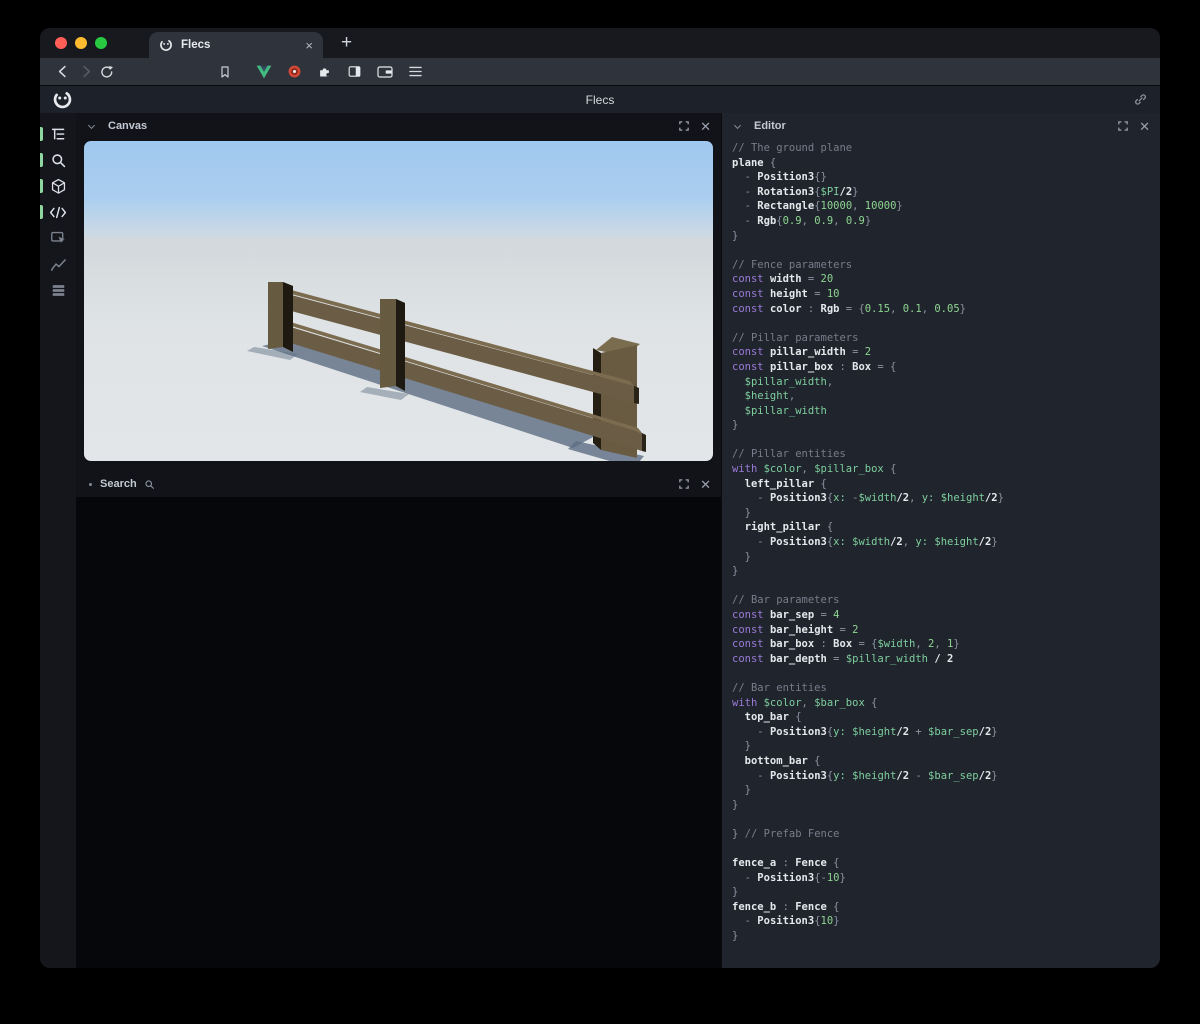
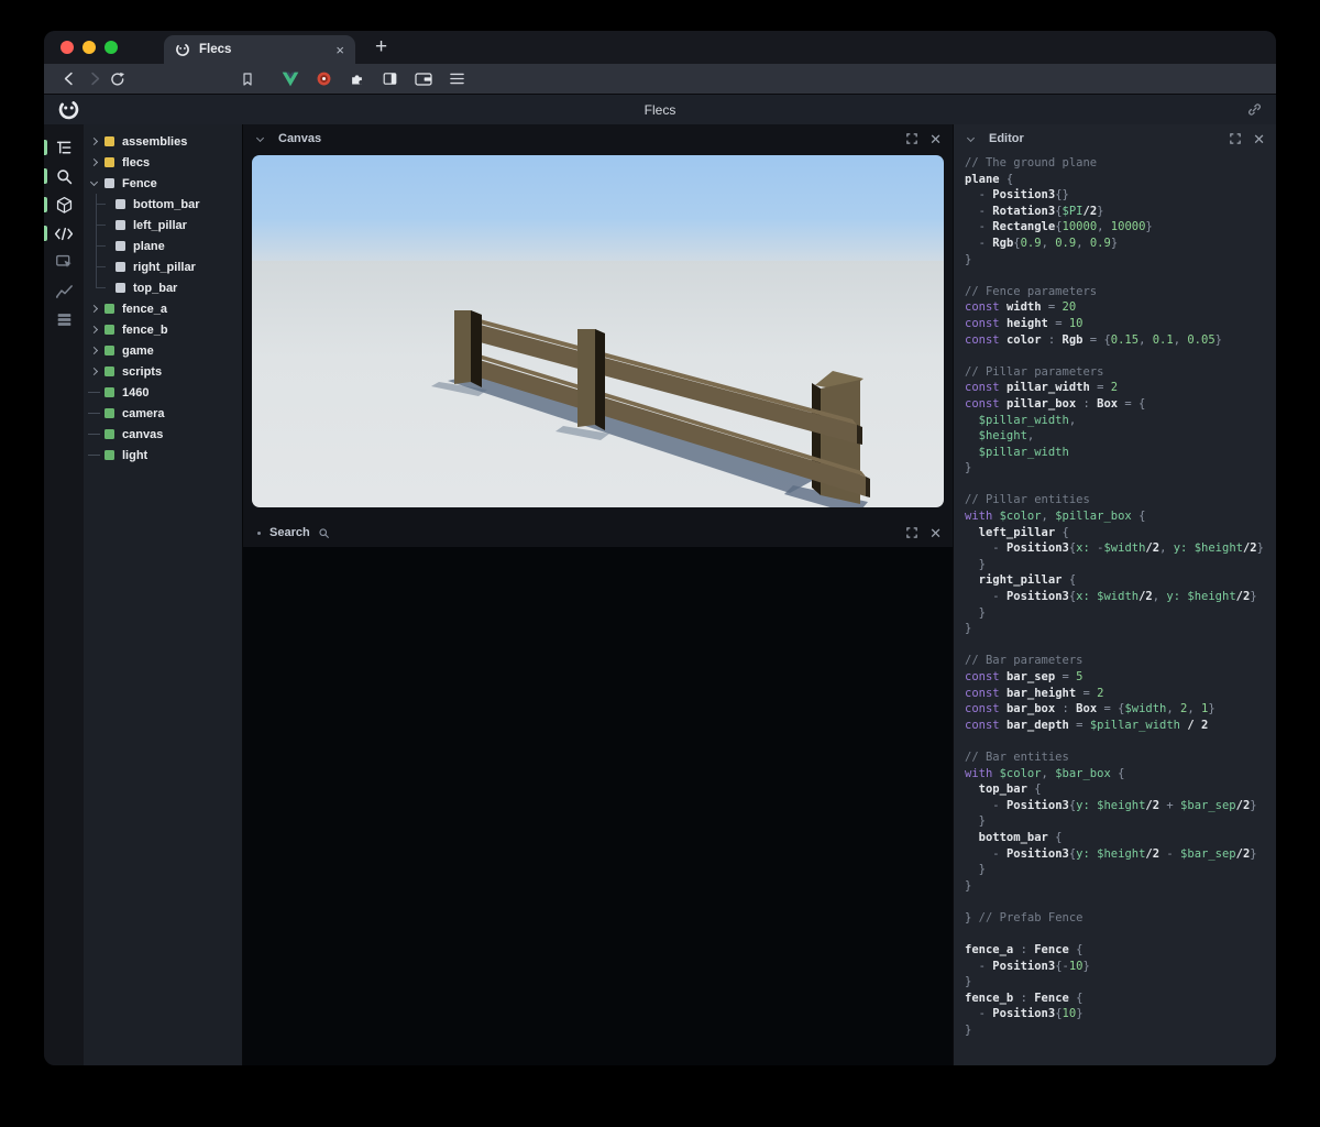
  Flecs
  ×
  +
  Flecs
+ assemblies
+ flecs
+ Fence
+ bottom_bar
+ left_pillar
+ plane
+ right_pillar
+ top_bar
+ fence_a
+ fence_b
+ game
+ scripts
+ 1460
+ camera
+ canvas
+ light
  Canvas
  ✕
  Search
  ✕
  Editor
  ✕
  // The ground plane
  plane {
  - Position3{}
  - Rotation3{$PI/2}
  - Rectangle{10000, 10000}
  - Rgb{0.9, 0.9, 0.9}
  }
  // Fence parameters
  const width = 20
  const height = 10
  const color : Rgb = {0.15, 0.1, 0.05}
  // Pillar parameters
  const pillar_width = 2
  const pillar_box : Box = {
  $pillar_width,
  $height,
  $pillar_width
  }
  // Pillar entities
  with $color, $pillar_box {
  left_pillar {
  - Position3{x: -$width/2, y: $height/2}
  }
  right_pillar {
  - Position3{x: $width/2, y: $height/2}
  }
  }
  // Bar parameters
- const bar_sep = 4
+ const bar_sep = 5
  const bar_height = 2
  const bar_box : Box = {$width, 2, 1}
  const bar_depth = $pillar_width / 2
  // Bar entities
  with $color, $bar_box {
  top_bar {
  - Position3{y: $height/2 + $bar_sep/2}
  }
  bottom_bar {
  - Position3{y: $height/2 - $bar_sep/2}
  }
  }
  } // Prefab Fence
  fence_a : Fence {
  - Position3{-10}
  }
  fence_b : Fence {
  - Position3{10}
  }
